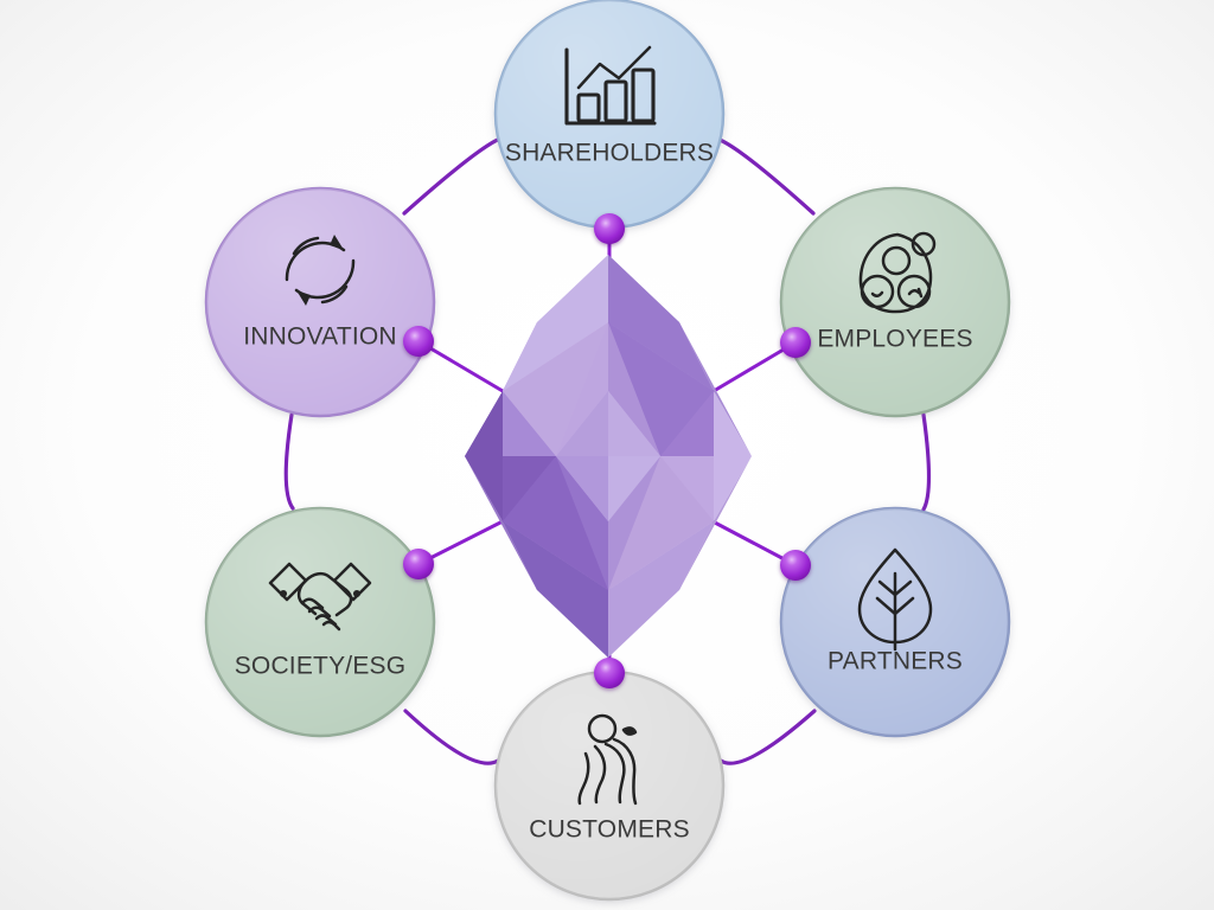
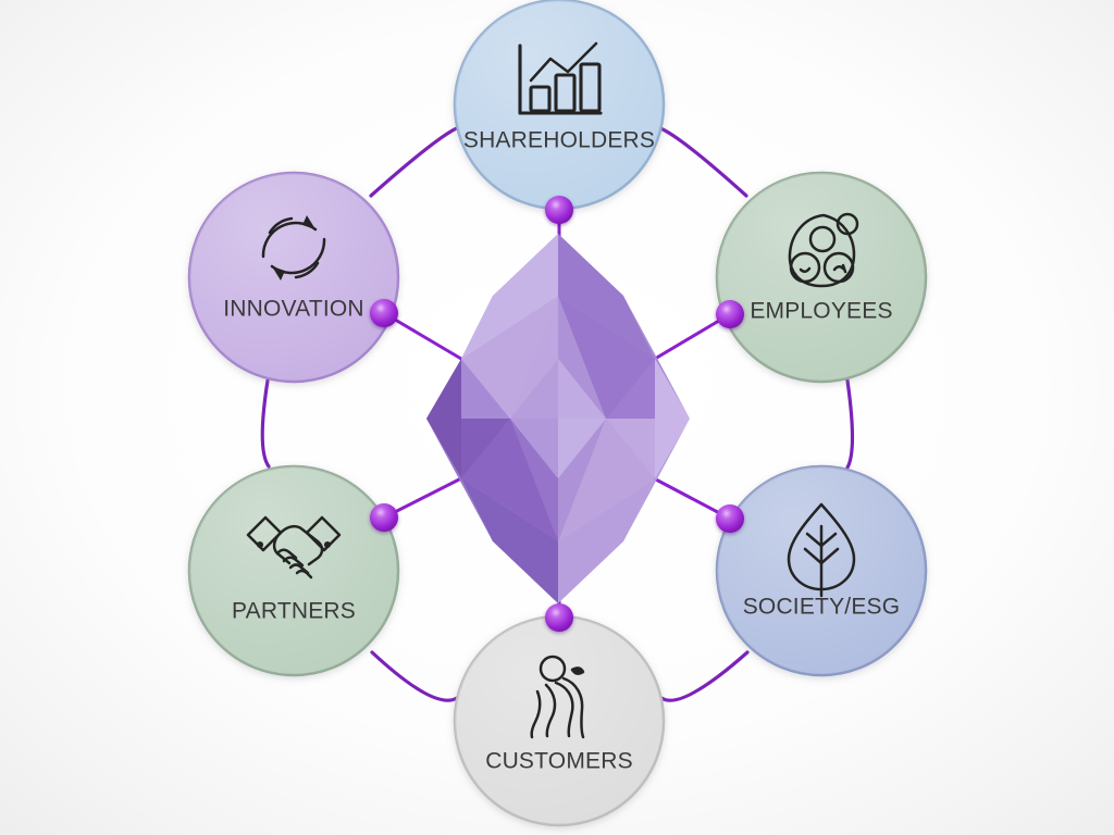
  SHAREHOLDERS
  EMPLOYEES
- PARTNERS
+ SOCIETY/ESG
  CUSTOMERS
- SOCIETY/ESG
+ PARTNERS
  INNOVATION
